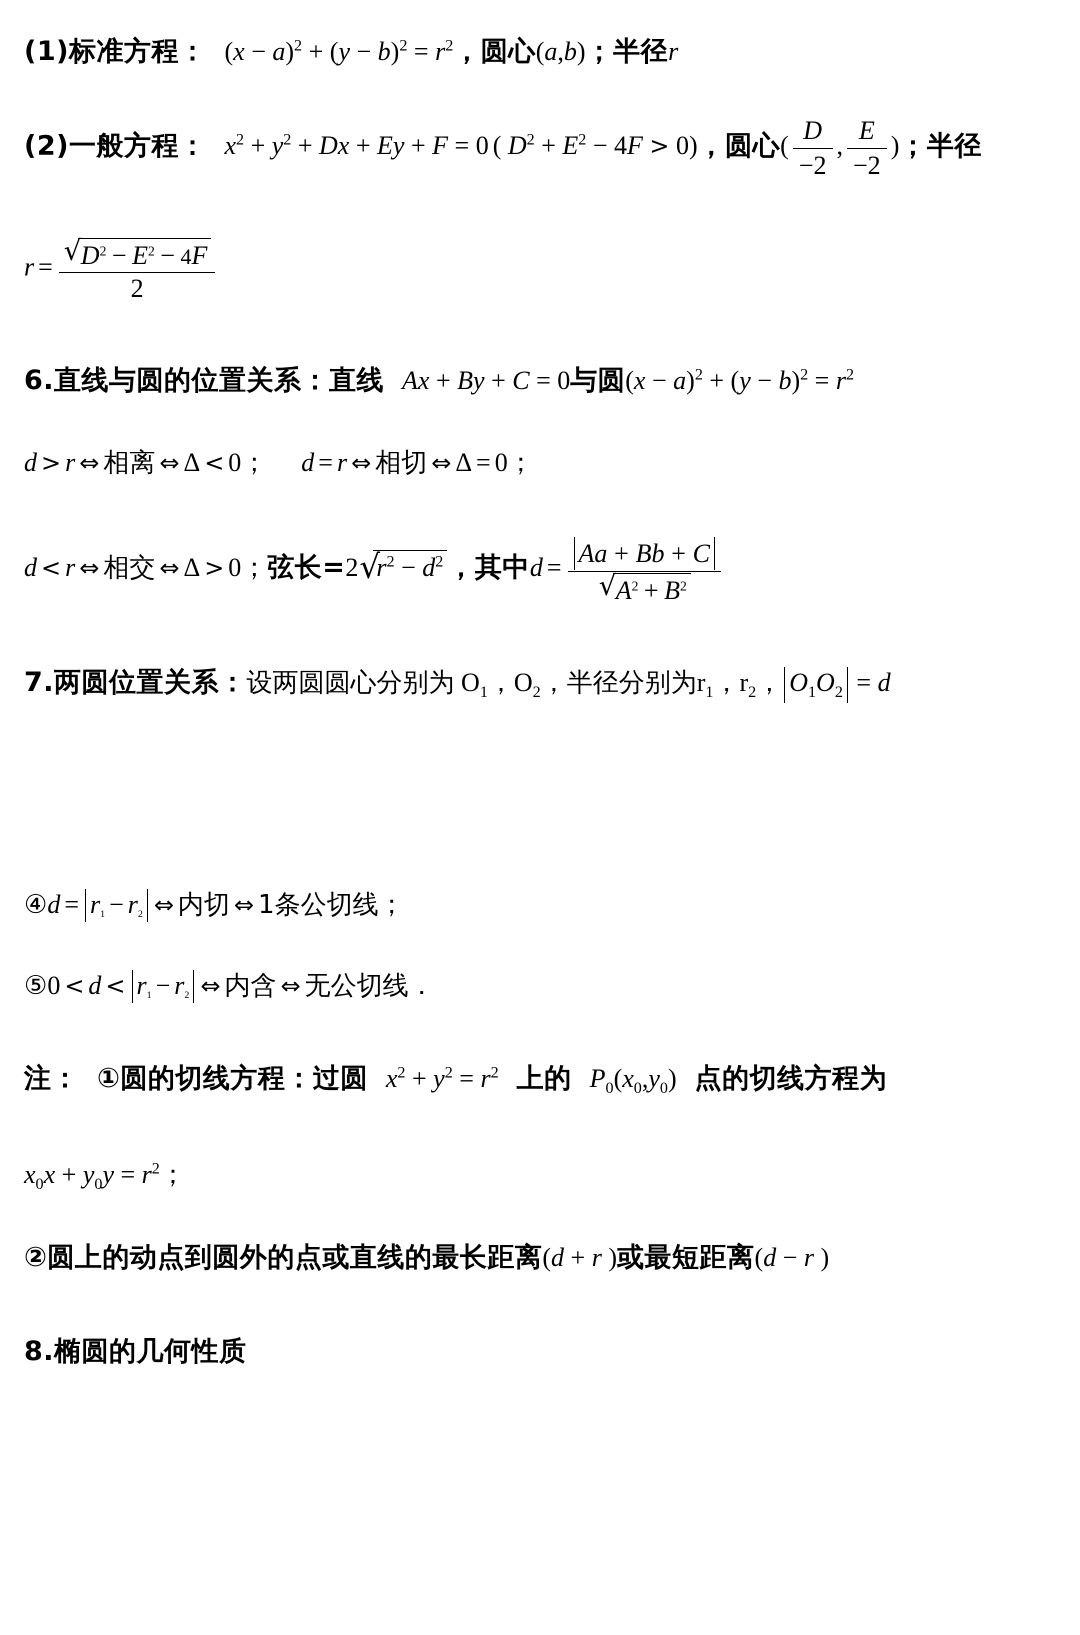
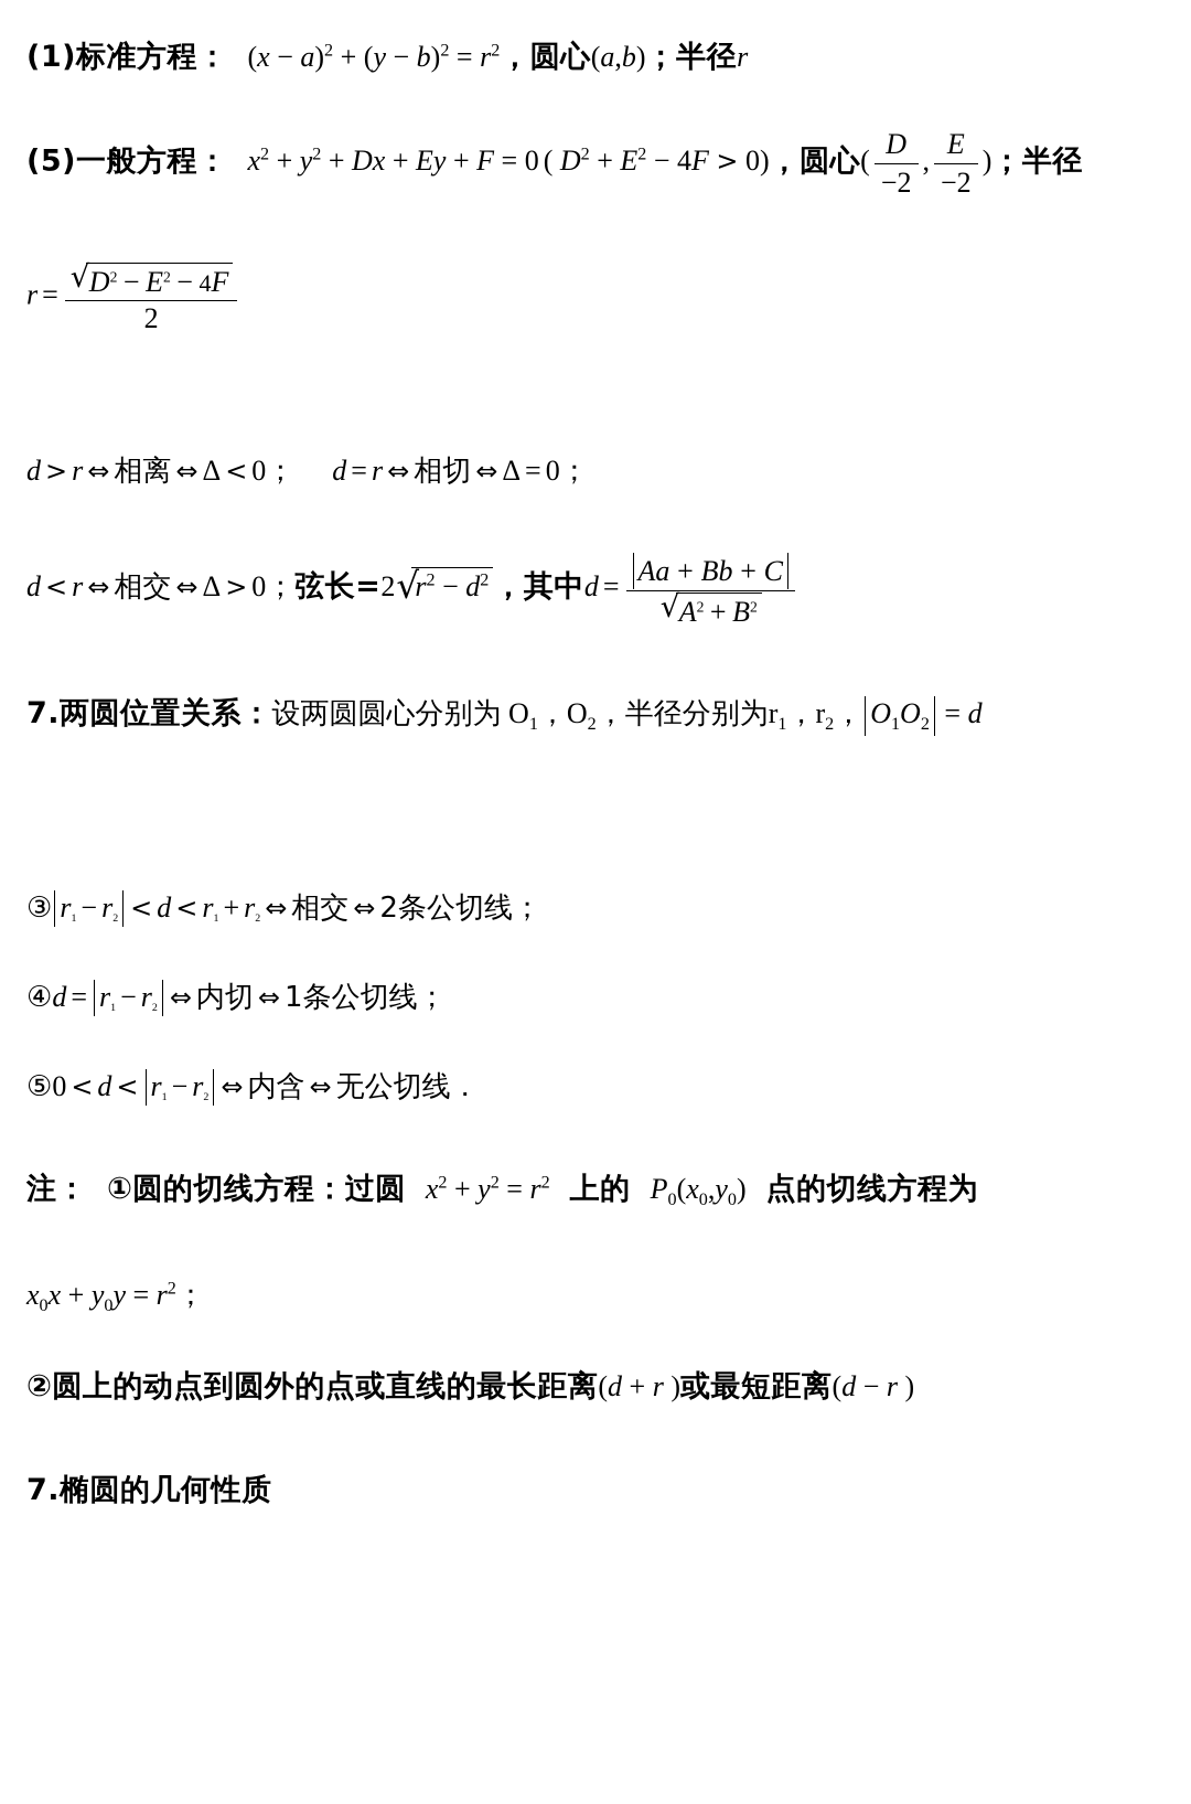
  (1)标准方程： (x − a)2 + (y − b)2 = r2，圆心(a,b)；半径r
- (2)一般方程： x2 + y2 + Dx + Ey + F = 0 ( D2 + E2 − 4F > 0)，圆心(
+ (5)一般方程： x2 + y2 + Dx + Ey + F = 0 ( D2 + E2 − 4F > 0)，圆心(
  D
  −2
  ,
  E
  −2
  )；半径
  r =
  D2 − E2 − 4F
  2
- 6.直线与圆的位置关系：直线 Ax + By + C = 0与圆(x − a)2 + (y − b)2 = r2
  d > r ⇔ 相离 ⇔ Δ < 0； d = r ⇔ 相切 ⇔ Δ = 0；
  d < r ⇔ 相交 ⇔ Δ > 0；弦长=2 r2 − d2 ，其中d =
  Aa + Bb + C
  A2 + B2
  7.两圆位置关系：设两圆圆心分别为 O1，O2，半径分别为r1，r2， O1O2 = d
+ ③ r1 − r2 < d < r1 + r2 ⇔ 相交 ⇔ 2条公切线；
  ④d = r1 − r2 ⇔ 内切 ⇔ 1条公切线；
  ⑤0 < d < r1 − r2 ⇔ 内含 ⇔ 无公切线．
  注： ①圆的切线方程：过圆 x2 + y2 = r2 上的 P0(x0,y0) 点的切线方程为
  x0x + y0y = r2；
  ②圆上的动点到圆外的点或直线的最长距离(d + r )或最短距离(d − r )
- 8.椭圆的几何性质
+ 7.椭圆的几何性质
